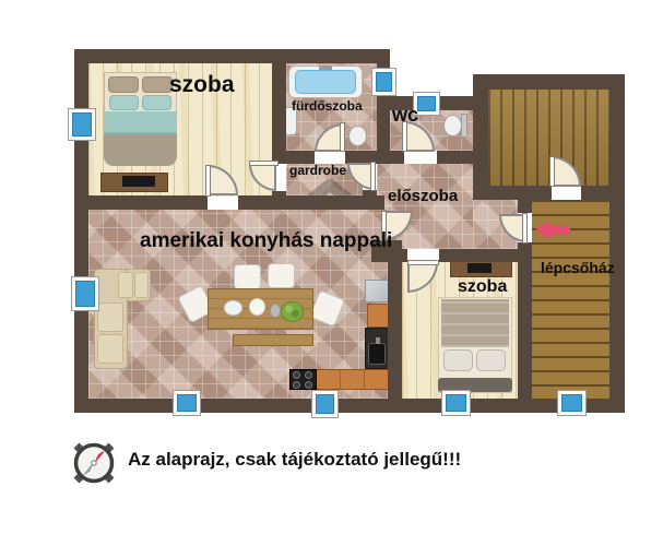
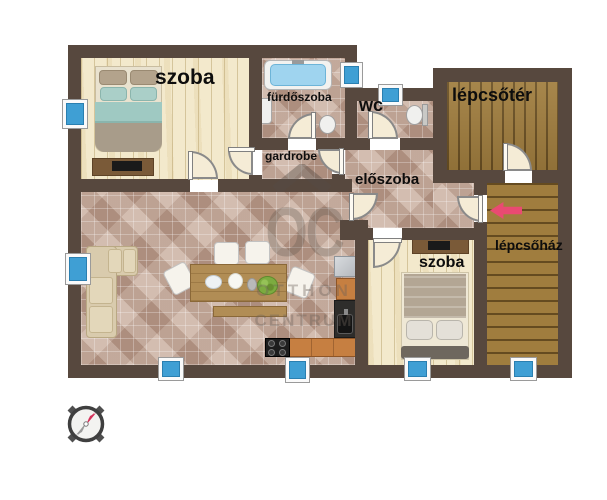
+ OC
+ OTTHON
+ CENTRUM
  szoba
  fürdőszoba
  wc
+ lépcsőtér
  gardrobe
  előszoba
- amerikai konyhás nappali
  szoba
  lépcsőház
- Az alaprajz, csak tájékoztató jellegű!!!
